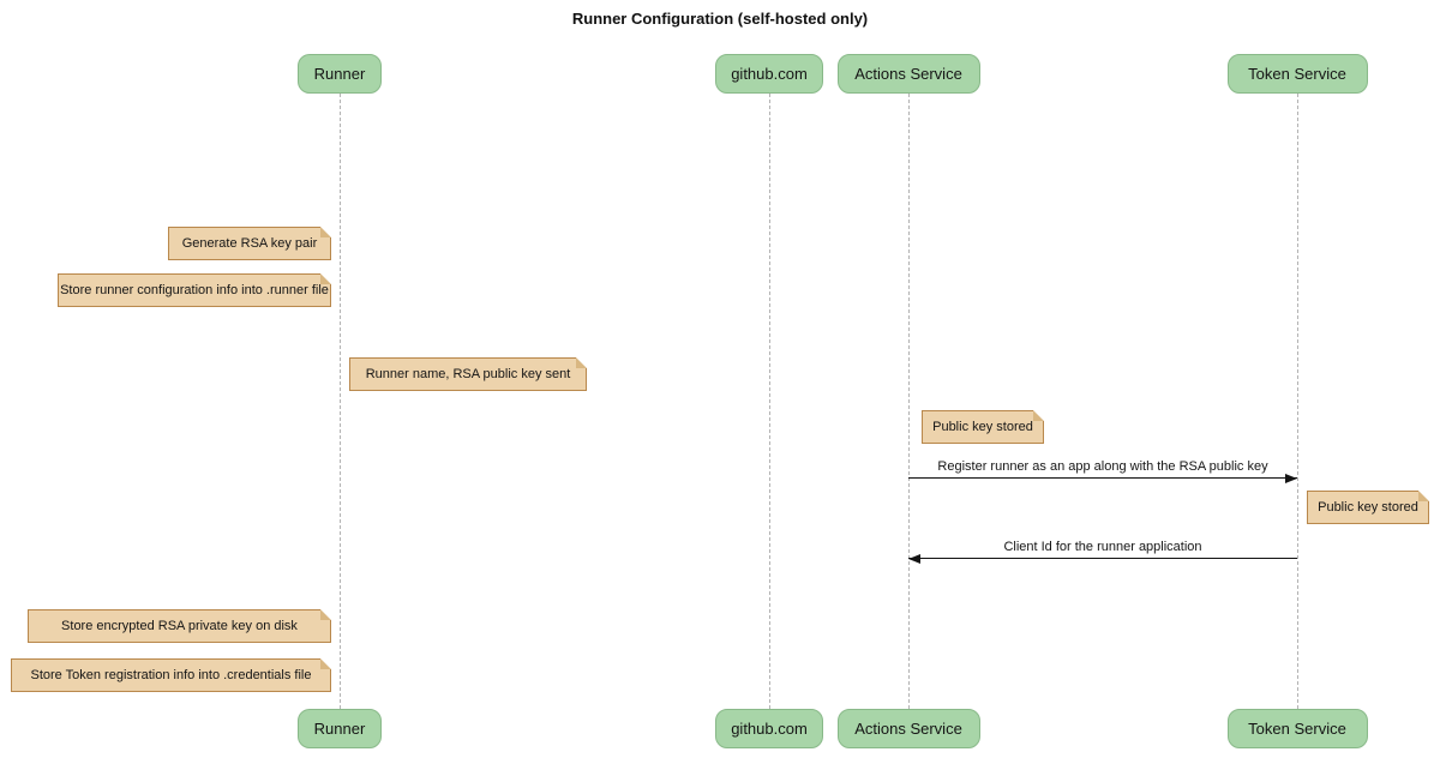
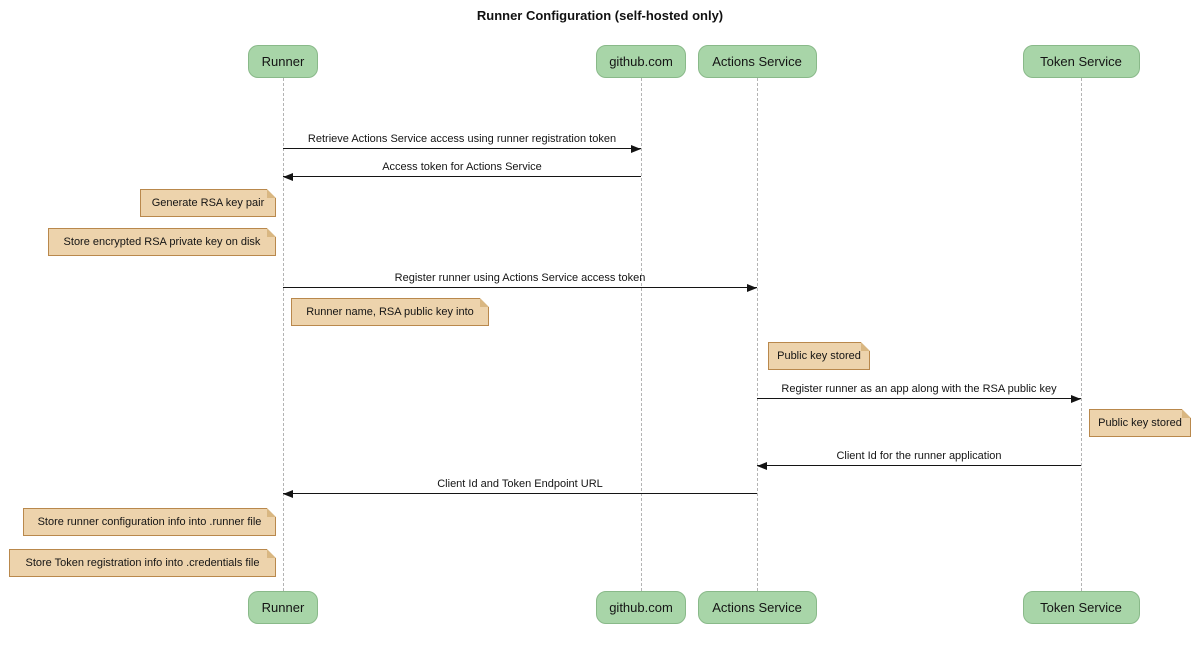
  Runner Configuration (self-hosted only)
  Runner
  github.com
  Actions Service
  Token Service
  Runner
  github.com
  Actions Service
  Token Service
+ Retrieve Actions Service access using runner registration token
+ Access token for Actions Service
+ Register runner using Actions Service access token
  Register runner as an app along with the RSA public key
  Client Id for the runner application
+ Client Id and Token Endpoint URL
  Generate RSA key pair
- Store runner configuration info into .runner file
+ Store encrypted RSA private key on disk
- Runner name, RSA public key sent
+ Runner name, RSA public key into
  Public key stored
  Public key stored
- Store encrypted RSA private key on disk
+ Store runner configuration info into .runner file
  Store Token registration info into .credentials file
